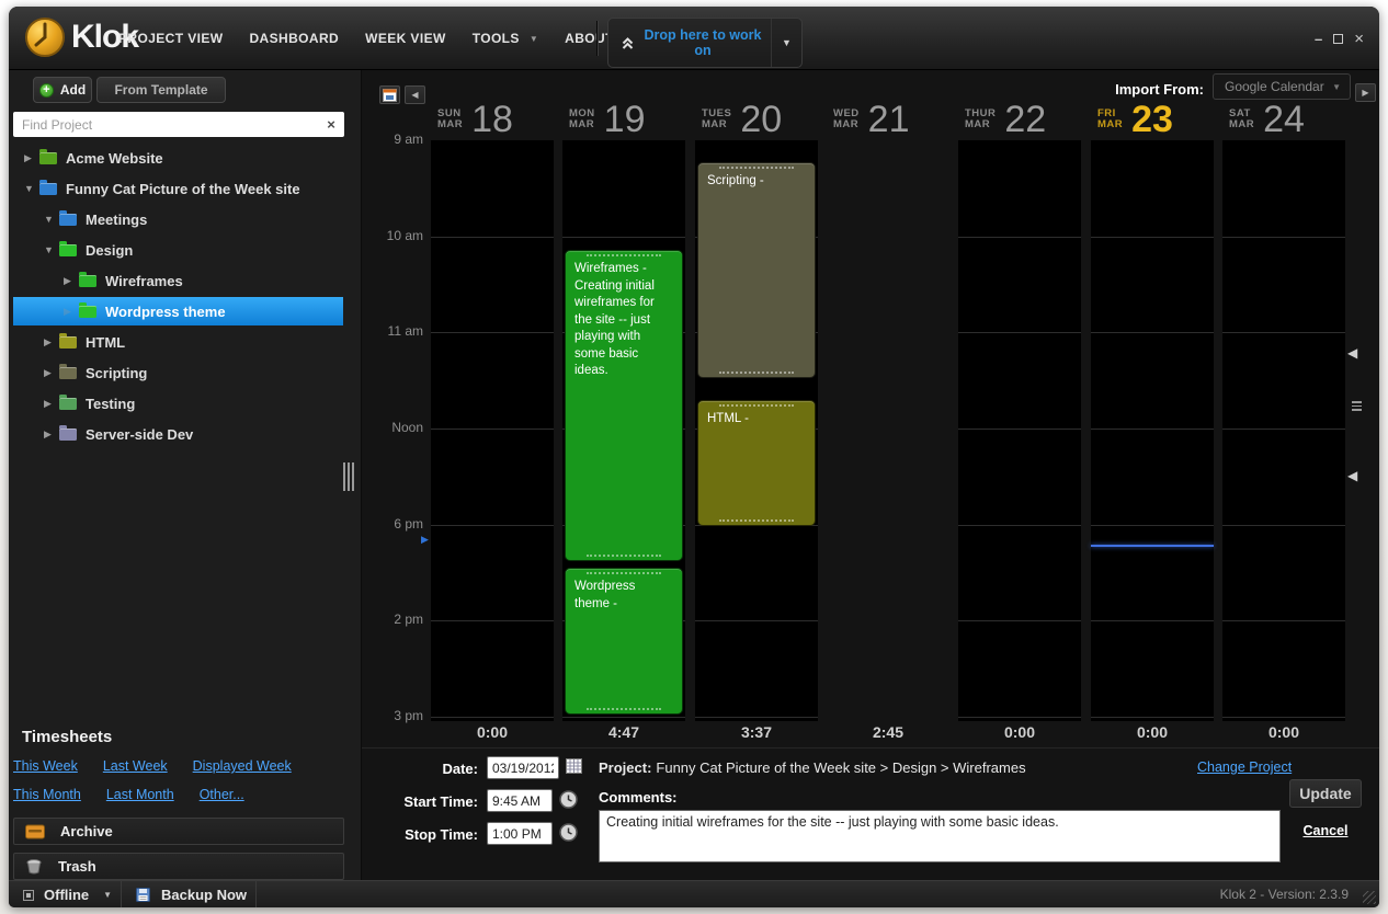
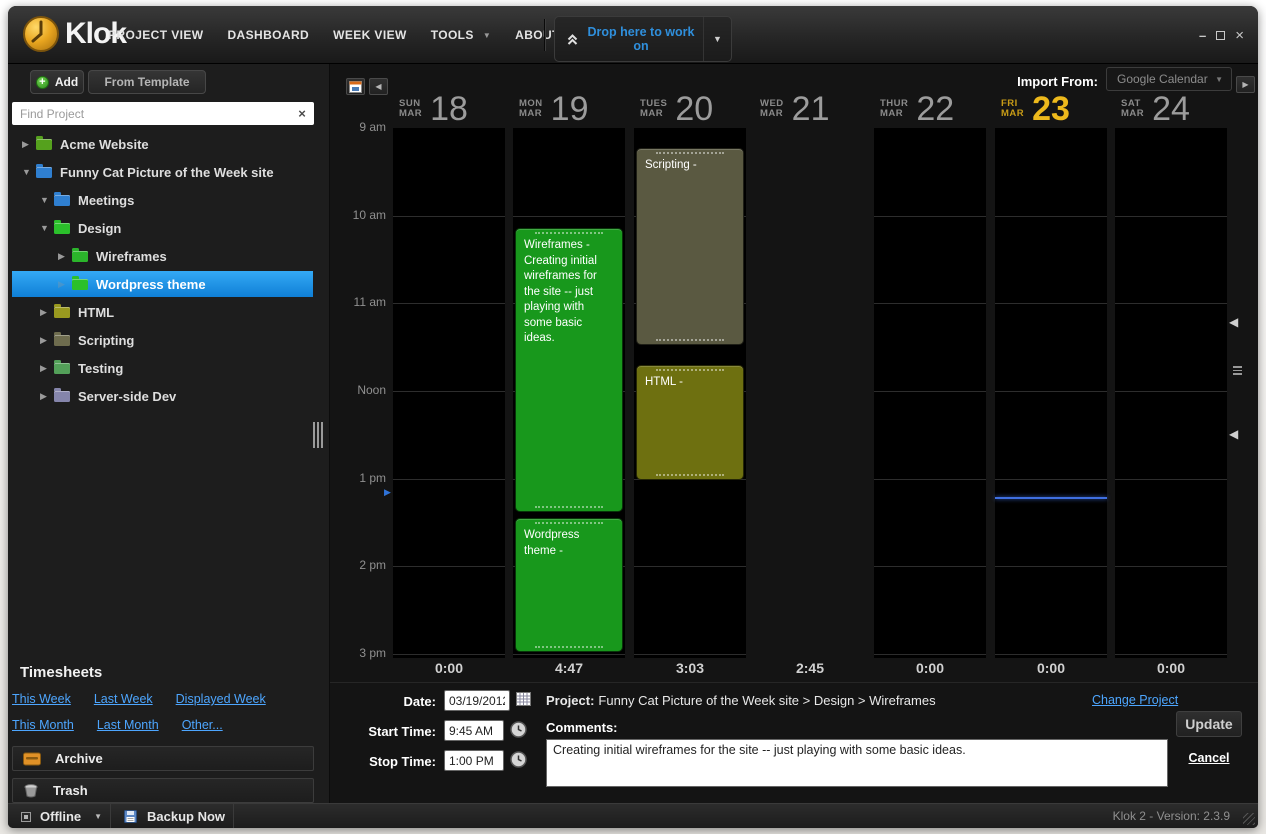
  Klok
  PROJECT VIEW
  DASHBOARD
  WEEK VIEW
  TOOLS
  ▼
  ABOU
  Drop here to work on
  ▼
  –
  ×
  +
  Add
  From Template
  Find Project
  ×
  ▶
  Acme Website
  ▼
  Funny Cat Picture of the Week site
  ▼
  Meetings
  ▼
  Design
  ▶
  Wireframes
  ▶
  Wordpress theme
  ▶
  HTML
  ▶
  Scripting
  ▶
  Testing
  ▶
  Server-side Dev
  Timesheets
  This Week
  Last Week
  Displayed Week
  This Month
  Last Month
  Other...
  Archive
  Trash
  ◀
  Import From:
  Google Calendar
  ▼
  ▶
  ▶
  ◀
  ◀
  SUN
  MAR
  18
  0:00
  MON
  MAR
  19
  Wireframes - Creating initial wireframes for the site -- just playing with some basic ideas.
  Wordpress theme -
  4:47
  TUES
  MAR
  20
  Scripting -
  HTML -
- 3:37
+ 3:03
  WED
  MAR
  21
  2:45
  THUR
  MAR
  22
  0:00
  FRI
  MAR
  23
  0:00
  SAT
  MAR
  24
  0:00
  9 am
  10 am
  11 am
  Noon
- 6 pm
+ 1 pm
  2 pm
  3 pm
  Date:
  03/19/201
  Start Time:
  9:45 AM
  Stop Time:
  1:00 PM
  Project: Funny Cat Picture of the Week site > Design > Wireframes
  Change Project
  Comments:
  Creating initial wireframes for the site -- just playing with some basic ideas.
  Update
  Cancel
  Offline
  ▼
  Backup Now
  Klok 2 - Version: 2.3.9
